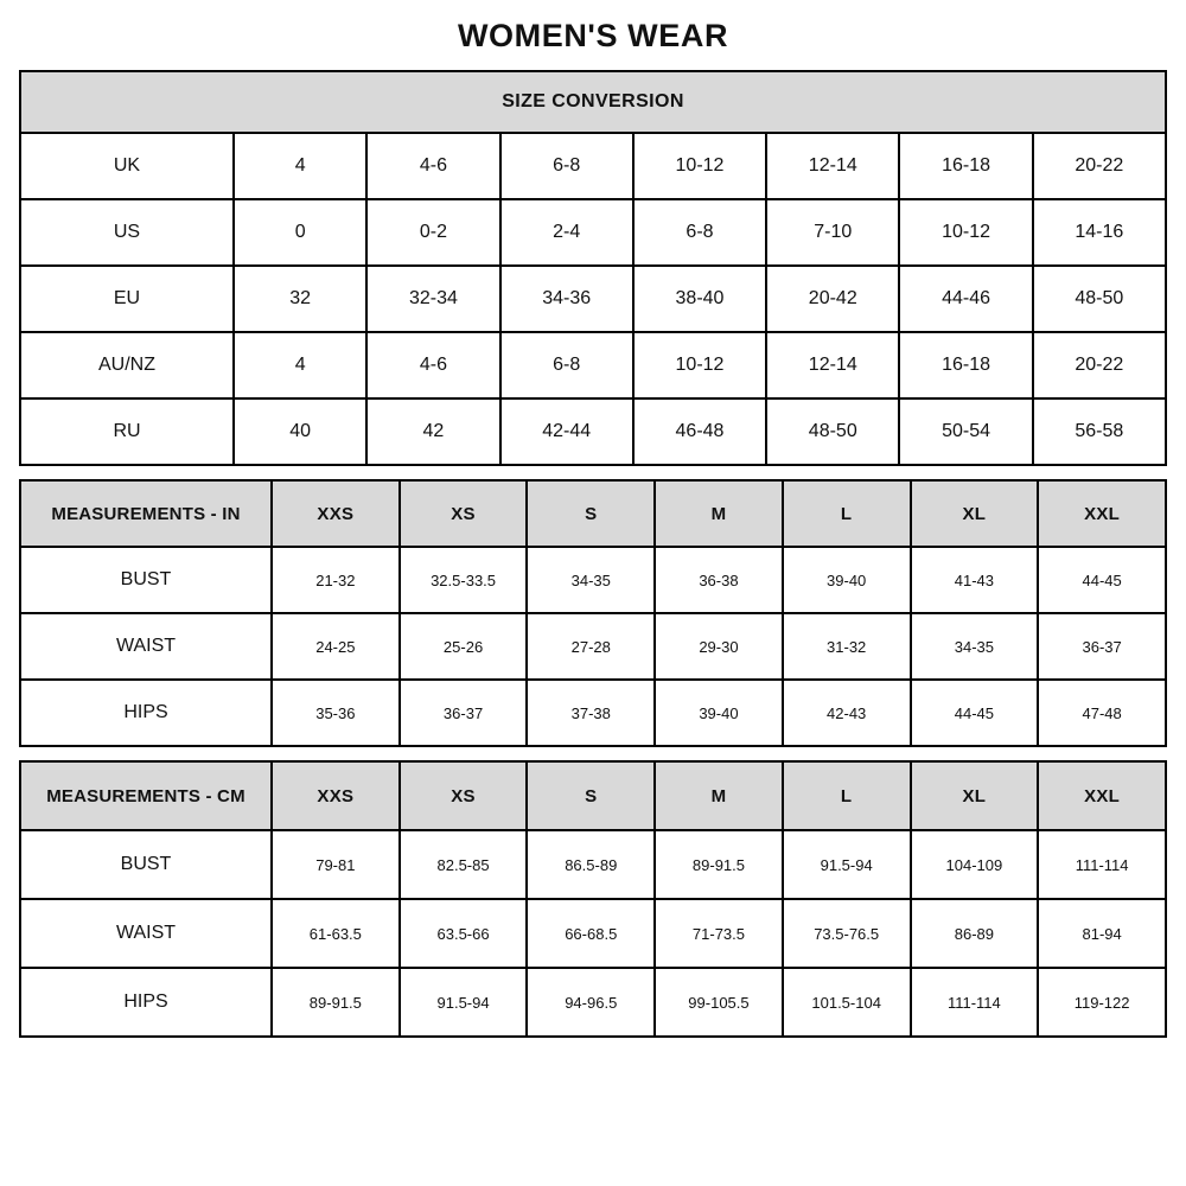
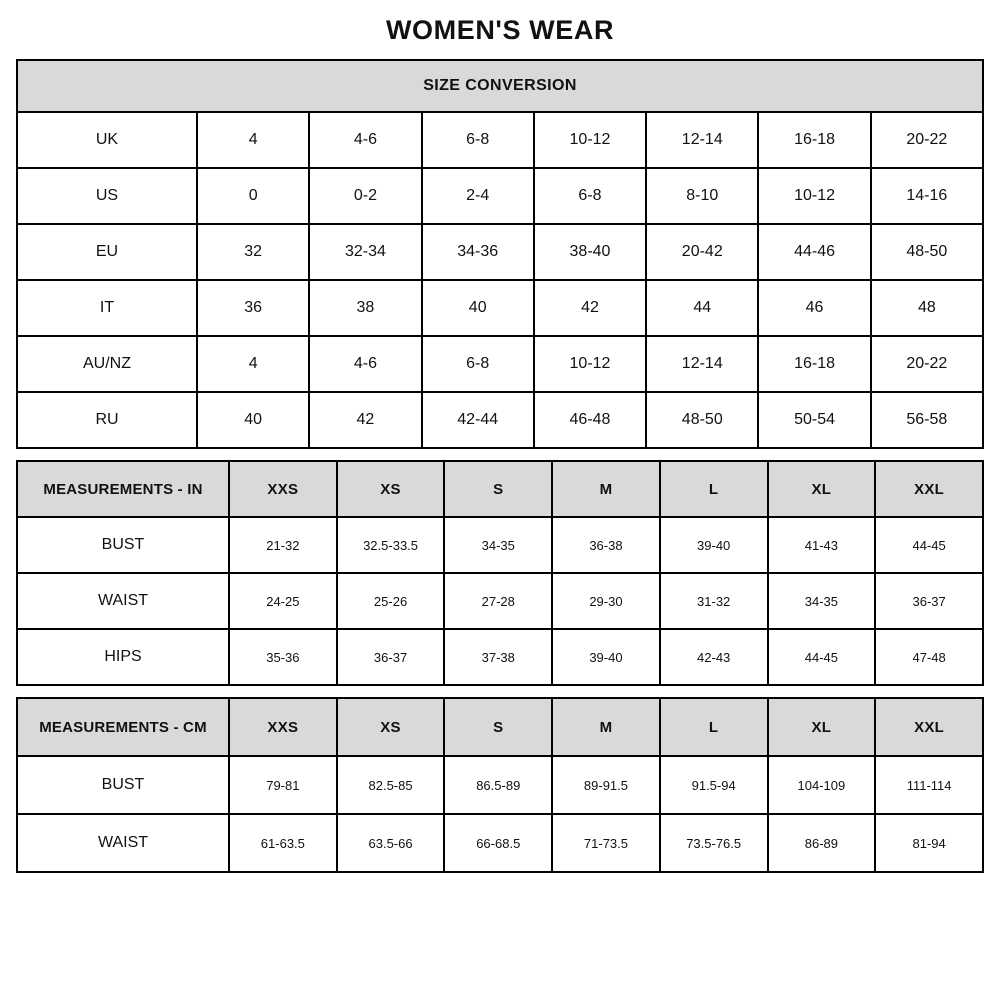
  WOMEN'S WEAR
  SIZE CONVERSION
  UK	4	4-6	6-8	10-12	12-14	16-18	20-22
- US	0	0-2	2-4	6-8	7-10	10-12	14-16
+ US	0	0-2	2-4	6-8	8-10	10-12	14-16
  EU	32	32-34	34-36	38-40	20-42	44-46	48-50
+ IT	36	38	40	42	44	46	48
  AU/NZ	4	4-6	6-8	10-12	12-14	16-18	20-22
  RU	40	42	42-44	46-48	48-50	50-54	56-58
  MEASUREMENTS - IN	XXS	XS	S	M	L	XL	XXL
  BUST	21-32	32.5-33.5	34-35	36-38	39-40	41-43	44-45
  WAIST	24-25	25-26	27-28	29-30	31-32	34-35	36-37
  HIPS	35-36	36-37	37-38	39-40	42-43	44-45	47-48
  MEASUREMENTS - CM	XXS	XS	S	M	L	XL	XXL
  BUST	79-81	82.5-85	86.5-89	89-91.5	91.5-94	104-109	111-114
  WAIST	61-63.5	63.5-66	66-68.5	71-73.5	73.5-76.5	86-89	81-94
- HIPS	89-91.5	91.5-94	94-96.5	99-105.5	101.5-104	111-114	119-122
